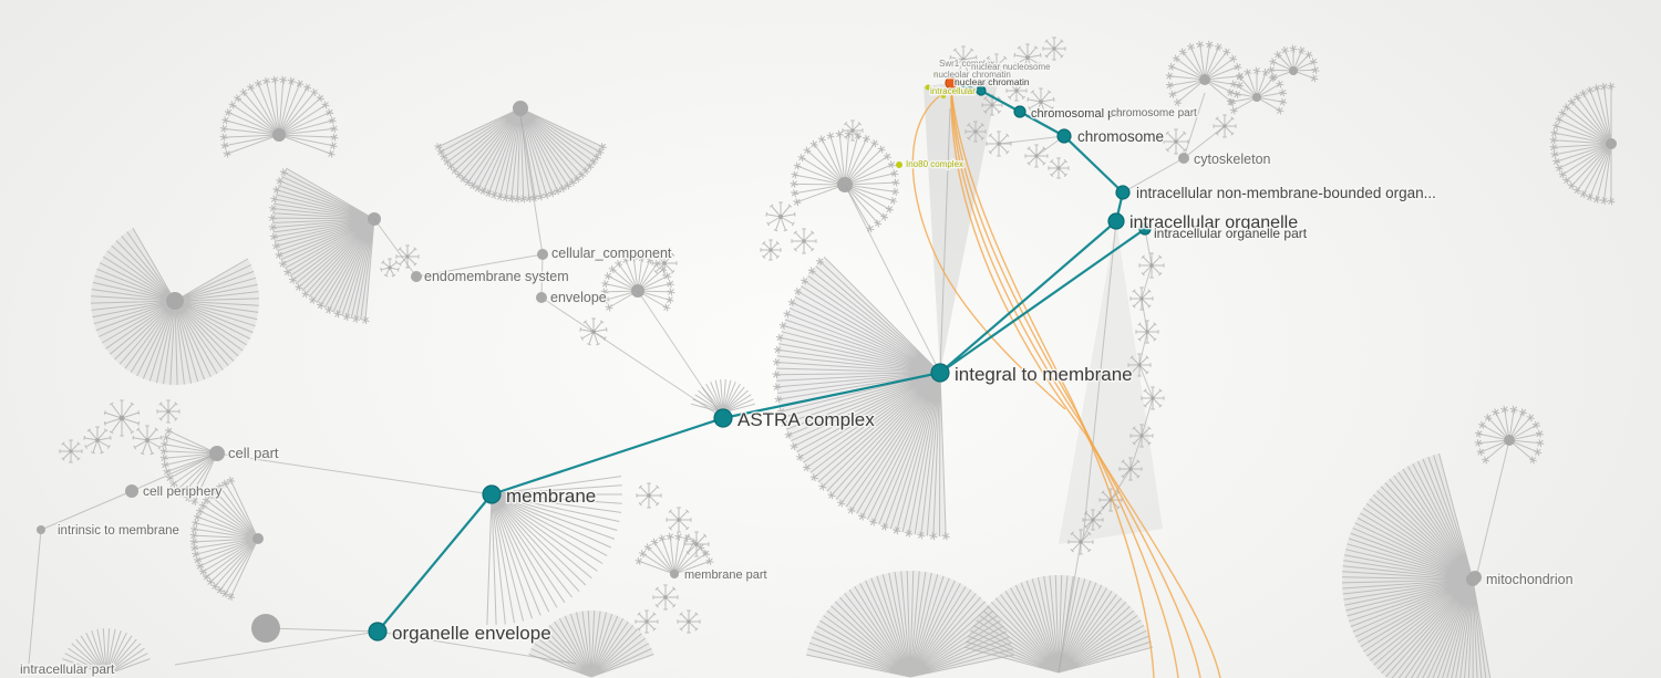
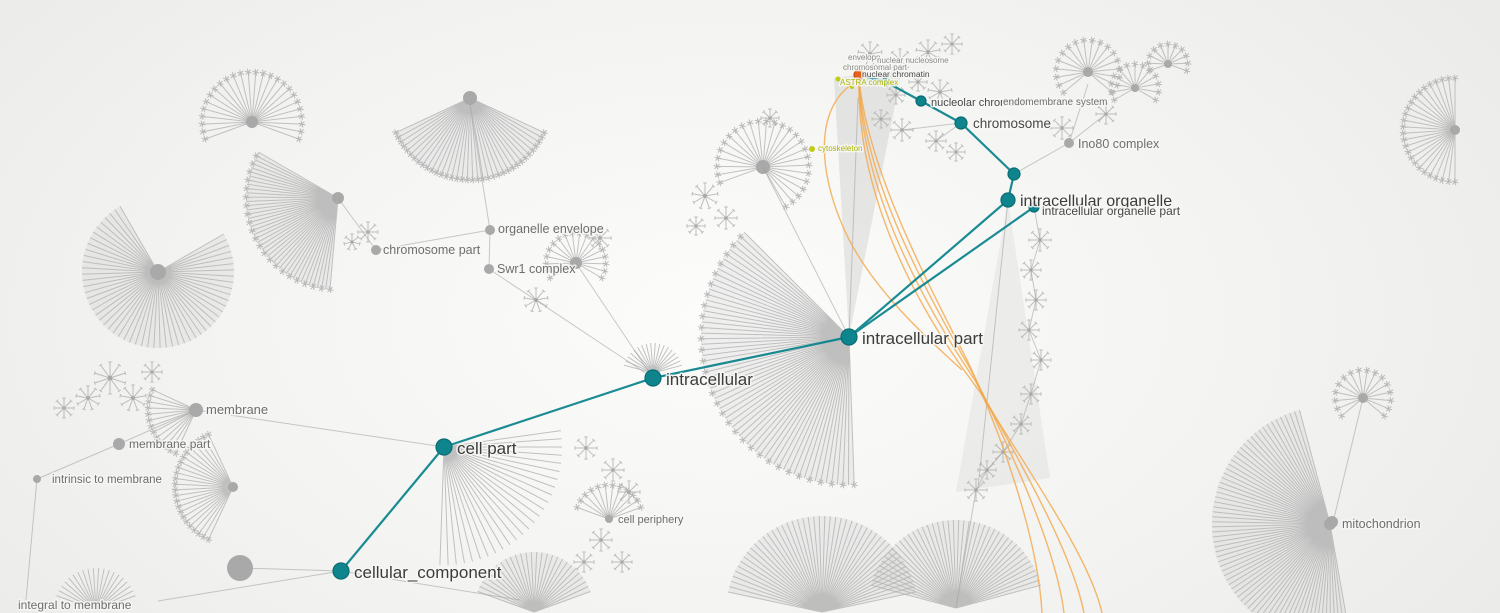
- organelle envelope
+ cellular_component
- membrane
+ cell part
- ASTRA complex
+ intracellular
- integral to membrane
+ intracellular part
  intracellular organelle
  intracellular organelle part
- intracellular non-membrane-bounded organ...
  chromosome
- chromosomal part
+ nucleolar chromatin
- chromosome part
+ endomembrane system
- cytoskeleton
+ Ino80 complex
- cellular_component
+ organelle envelope
- endomembrane system
+ chromosome part
- envelope
+ Swr1 complex
- cell part
+ membrane
- cell periphery
+ membrane part
  intrinsic to membrane
- intracellular part
+ integral to membrane
- membrane part
+ cell periphery
  mitochondrion
- Swr1 complex
+ envelope
  nuclear nucleosome
- nucleolar chromatin
+ chromosomal part
  nuclear chromatin
- intracellular
+ ASTRA complex
- Ino80 complex
+ cytoskeleton
